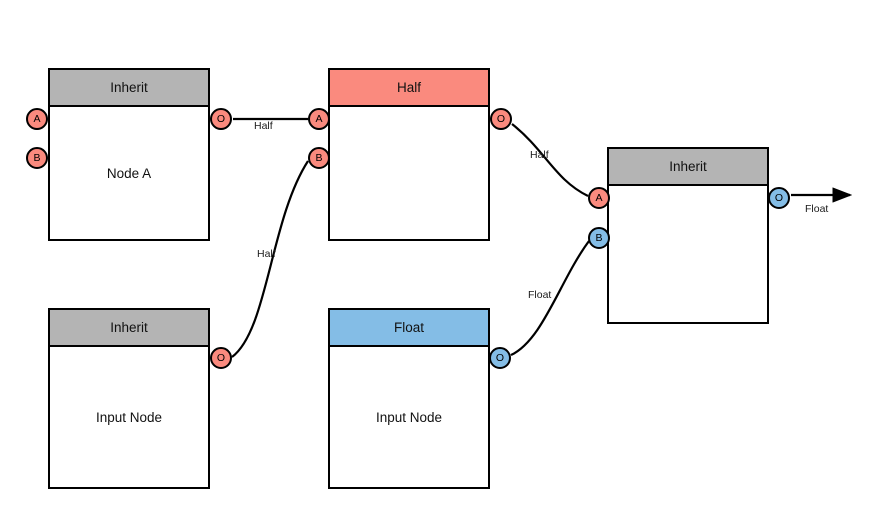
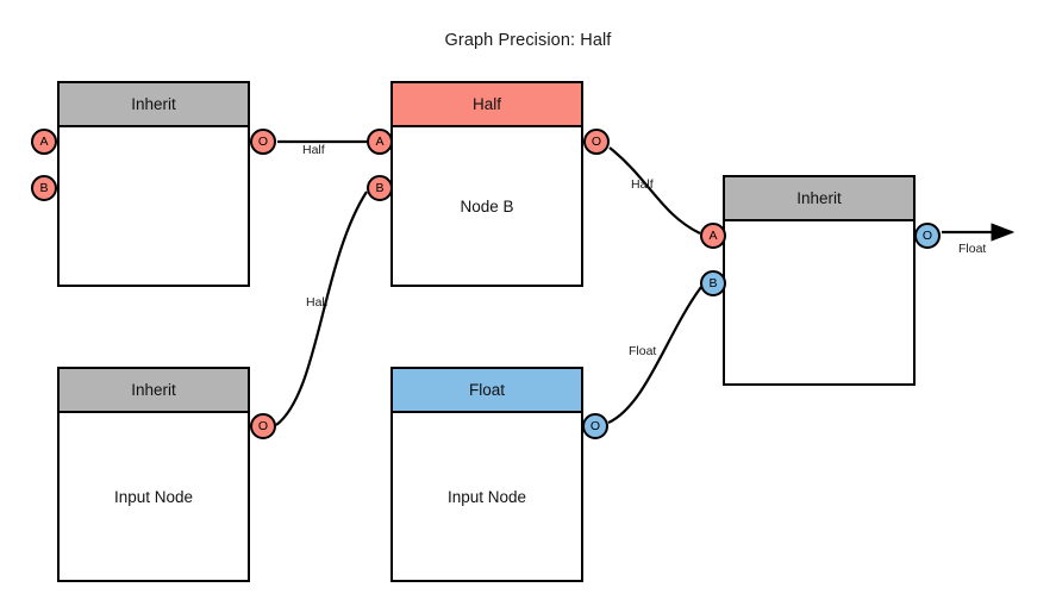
+ Graph Precision: Half
  Inherit
- Node A
  Half
+ Node B
  Inherit
  Inherit
  Input Node
  Float
  Input Node
  A
  B
  O
  A
  B
  O
  A
  B
  O
  O
  O
  Half
  Half
  Half
  Float
  Float
